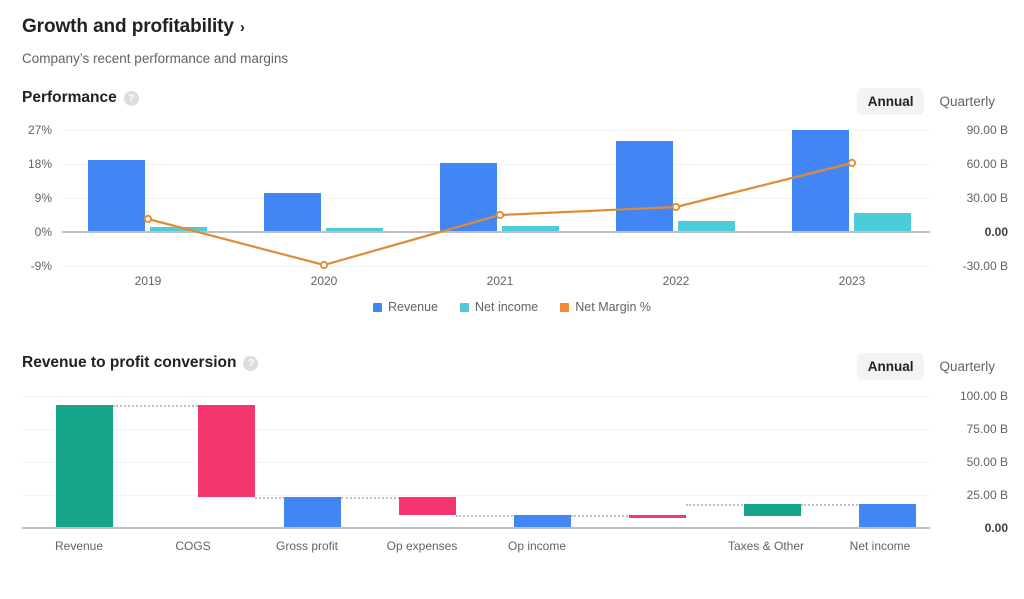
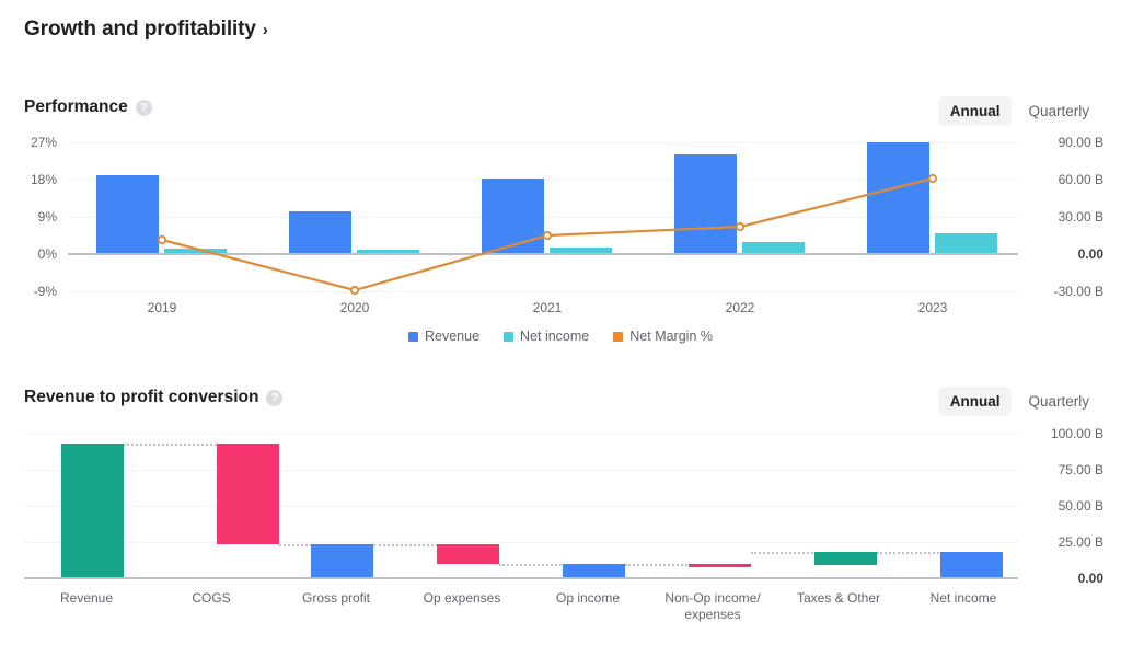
  Growth and profitability
  ›
- Company’s recent performance and margins
  Performance
  ?
  Annual
  Quarterly
  27%
  18%
  9%
  0%
  -9%
  90.00 B
  60.00 B
  30.00 B
  0.00
  -30.00 B
  2019
  2020
  2021
  2022
  2023
  Revenue
  Net income
  Net Margin %
  Revenue to profit conversion
  ?
  Annual
  Quarterly
  100.00 B
  75.00 B
  50.00 B
  25.00 B
  0.00
  Revenue
  COGS
  Gross profit
  Op expenses
  Op income
+ Non-Op income/
+ expenses
  Taxes & Other
  Net income
